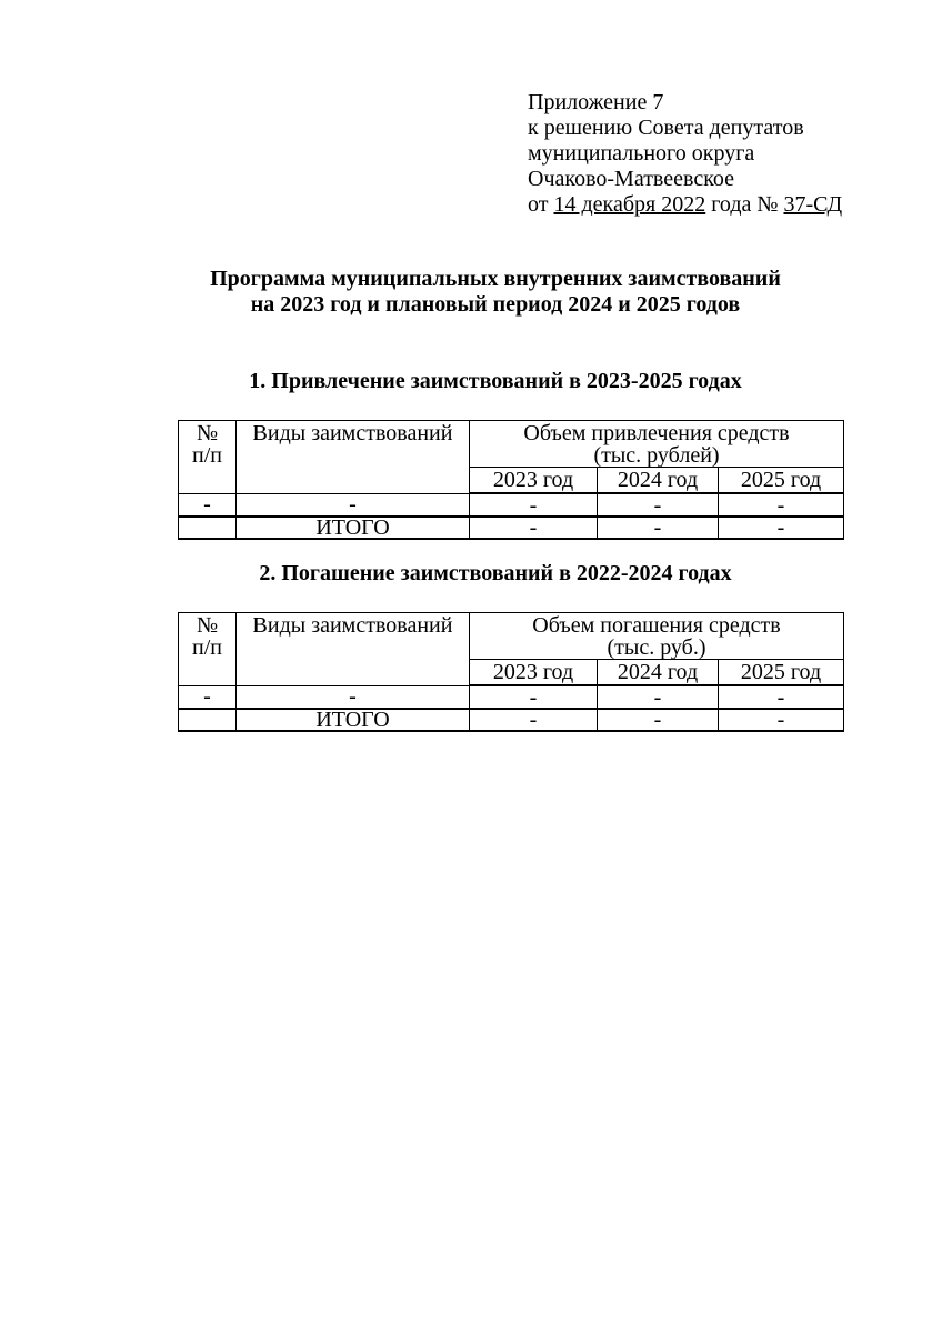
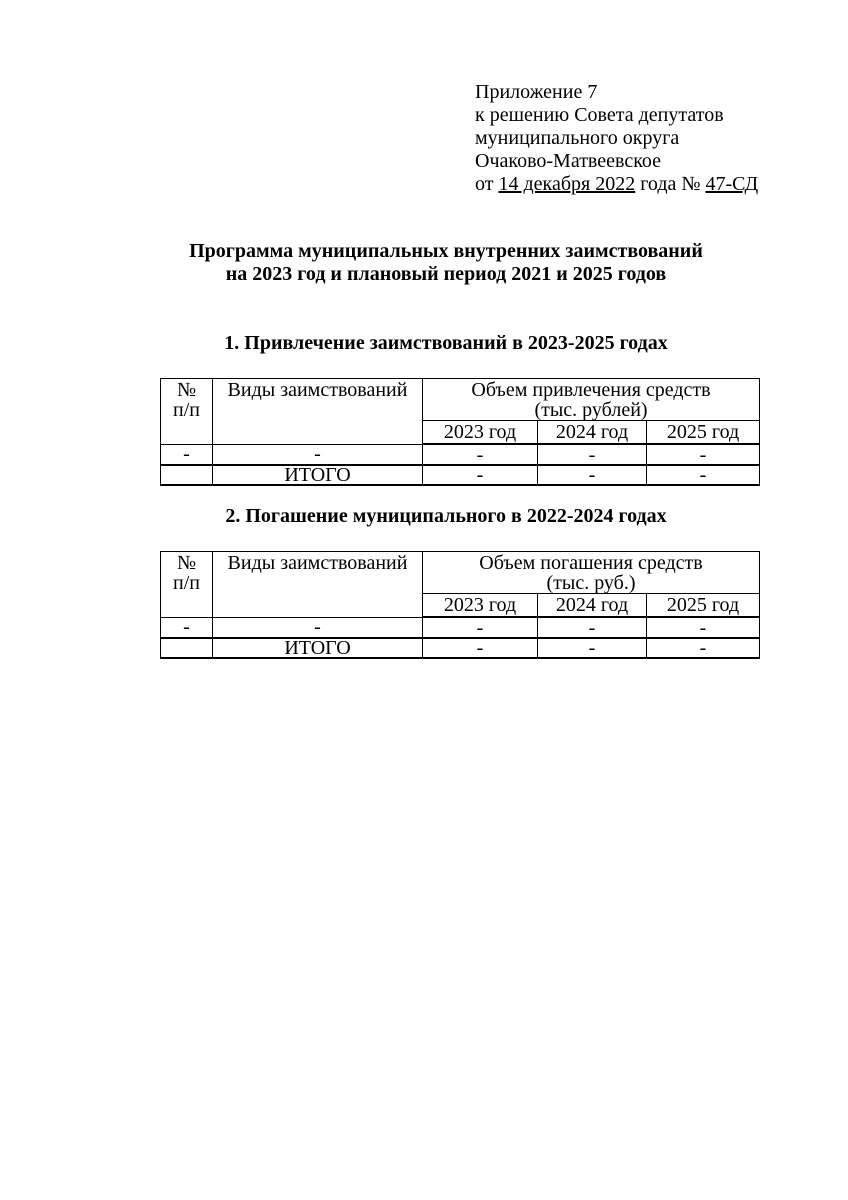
  Приложение 7
  к решению Совета депутатов
  муниципального округа
  Очаково-Матвеевское
- от 14 декабря 2022 года № 37-СД
+ от 14 декабря 2022 года № 47-СД
  Программа муниципальных внутренних заимствований
- на 2023 год и плановый период 2024 и 2025 годов
+ на 2023 год и плановый период 2021 и 2025 годов
  1. Привлечение заимствований в 2023-2025 годах
  № п/п	Виды заимствований	Объем привлечения средств (тыс. рублей)
  2023 год	2024 год	2025 год
  -	-	-	-	-
  	ИТОГО	-	-	-
- 2. Погашение заимствований в 2022-2024 годах
+ 2. Погашение муниципального в 2022-2024 годах
  № п/п	Виды заимствований	Объем погашения средств (тыс. руб.)
  2023 год	2024 год	2025 год
  -	-	-	-	-
  	ИТОГО	-	-	-
